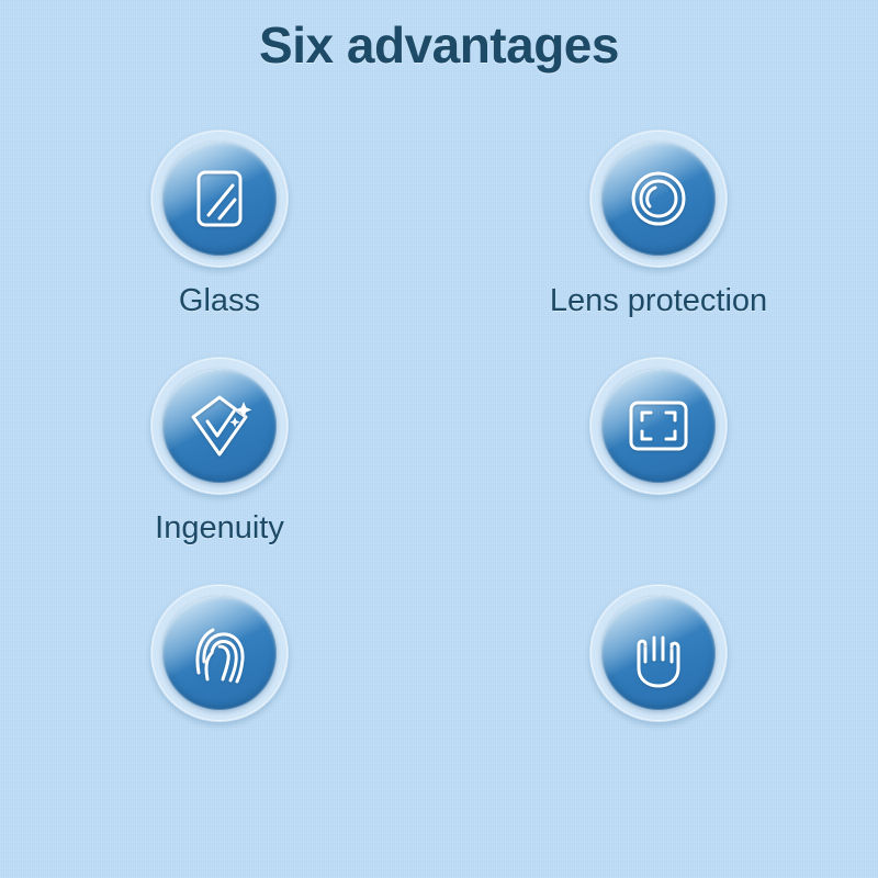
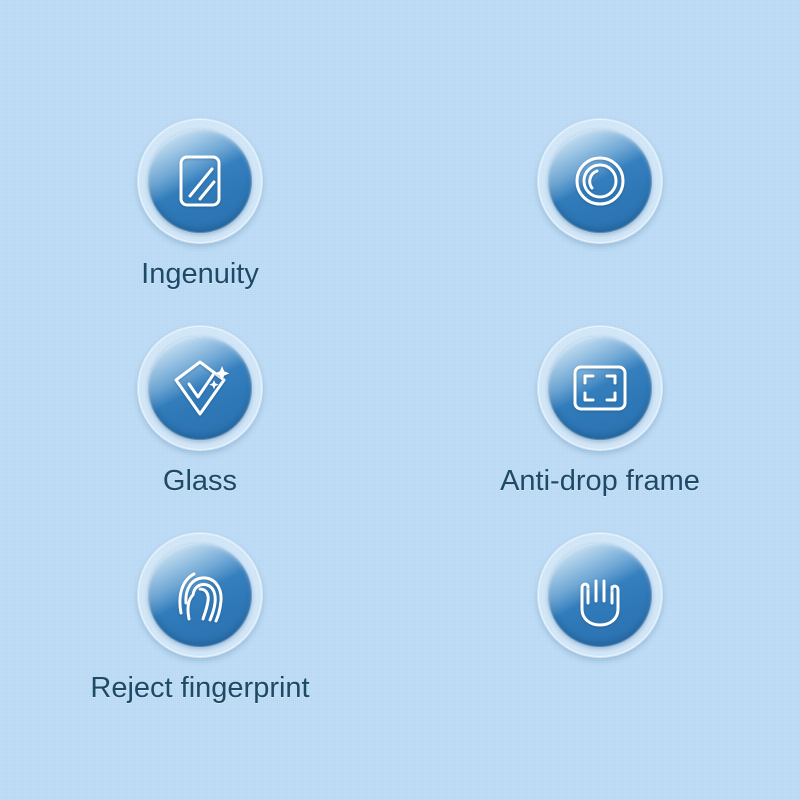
- Six advantages
- Glass
+ Ingenuity
- Lens protection
- Ingenuity
+ Glass
+ Anti-drop frame
+ Reject fingerprint
